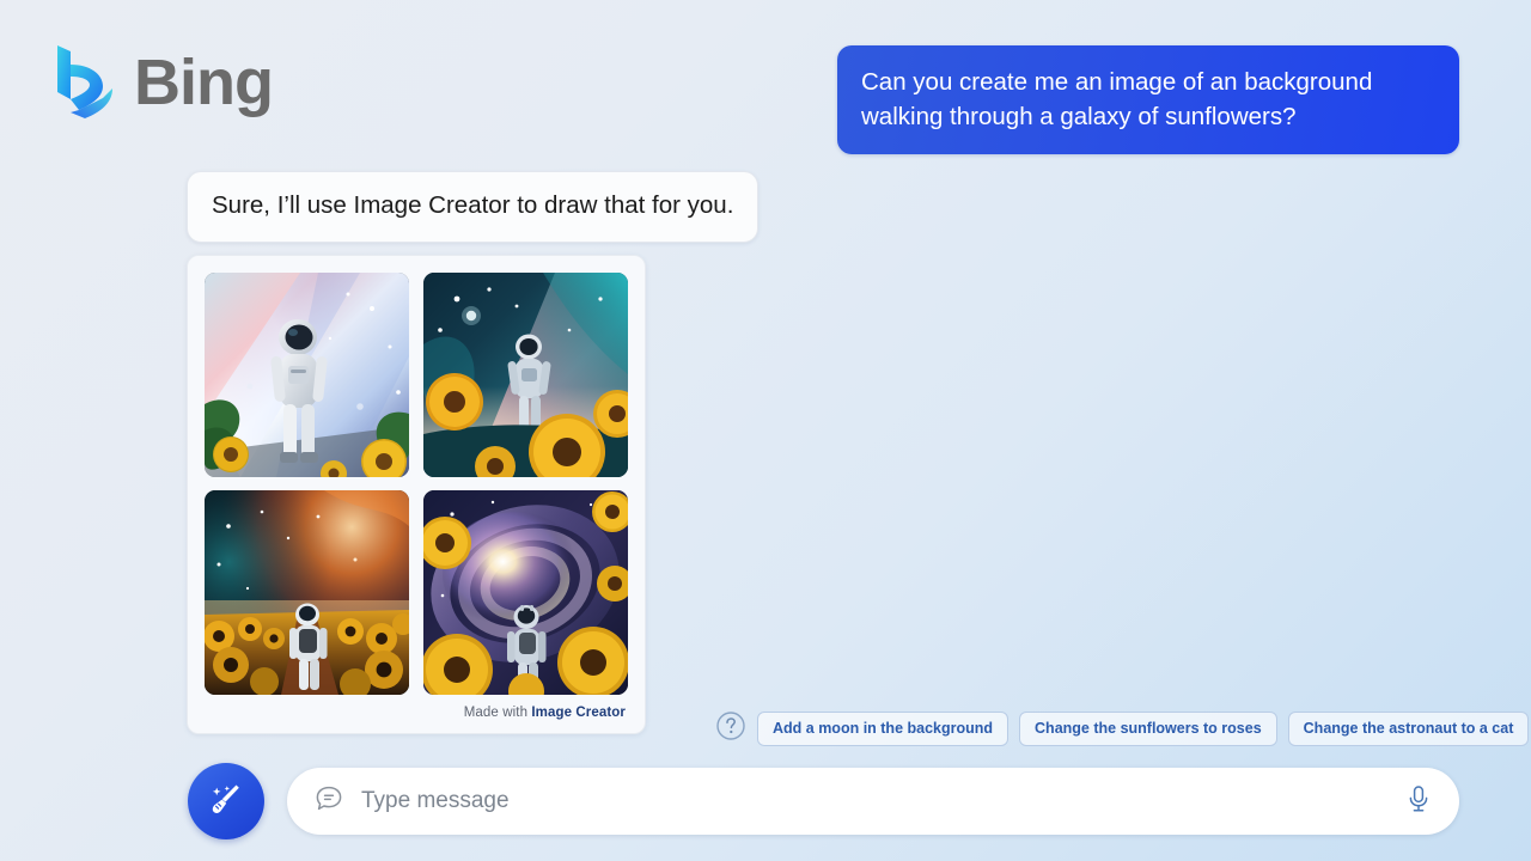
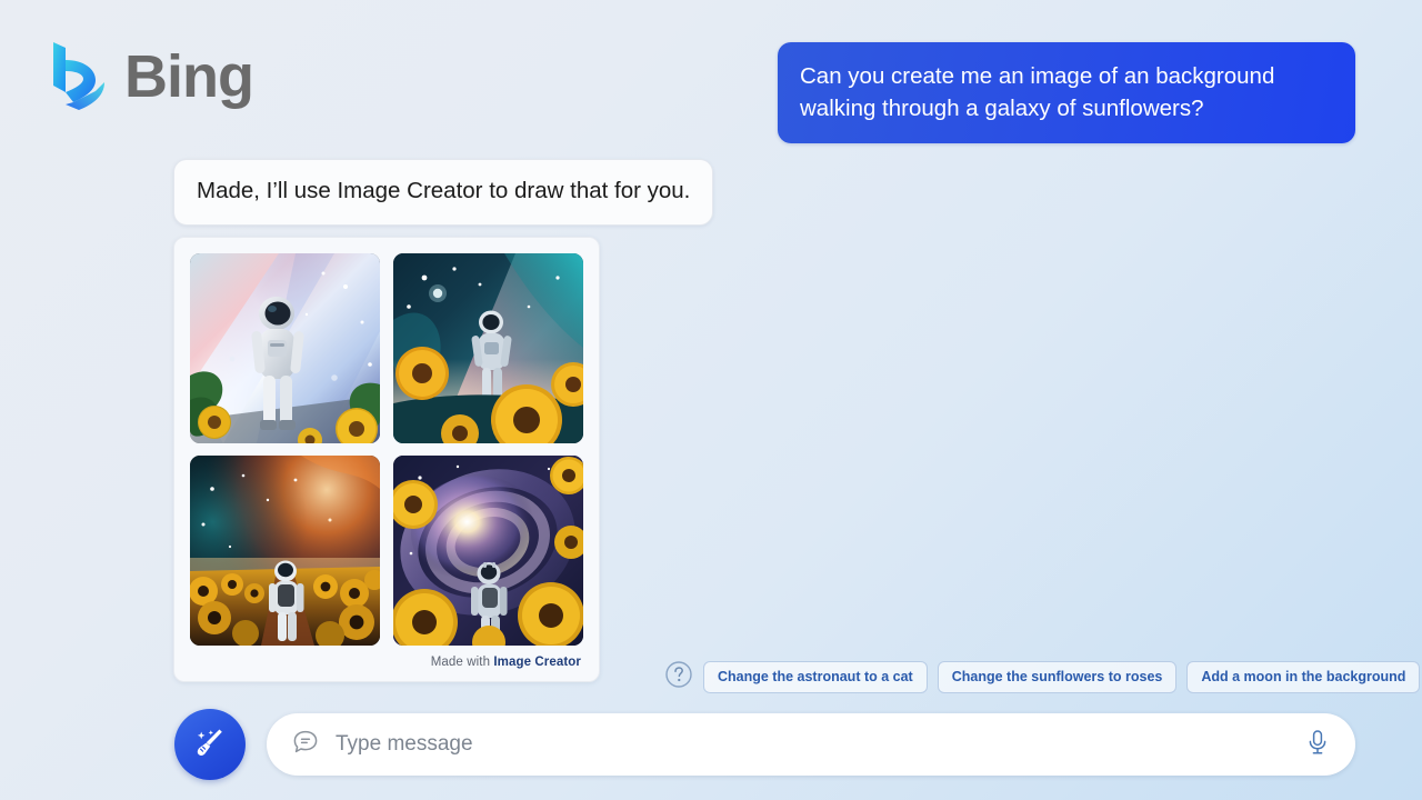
  Bing
  Can you create me an image of an background walking through a galaxy of sunflowers?
- Sure, I’ll use Image Creator to draw that for you.
+ Made, I’ll use Image Creator to draw that for you.
  Made with Image Creator
- Add a moon in the background
+ Change the astronaut to a cat
  Change the sunflowers to roses
- Change the astronaut to a cat
+ Add a moon in the background
  Type message
